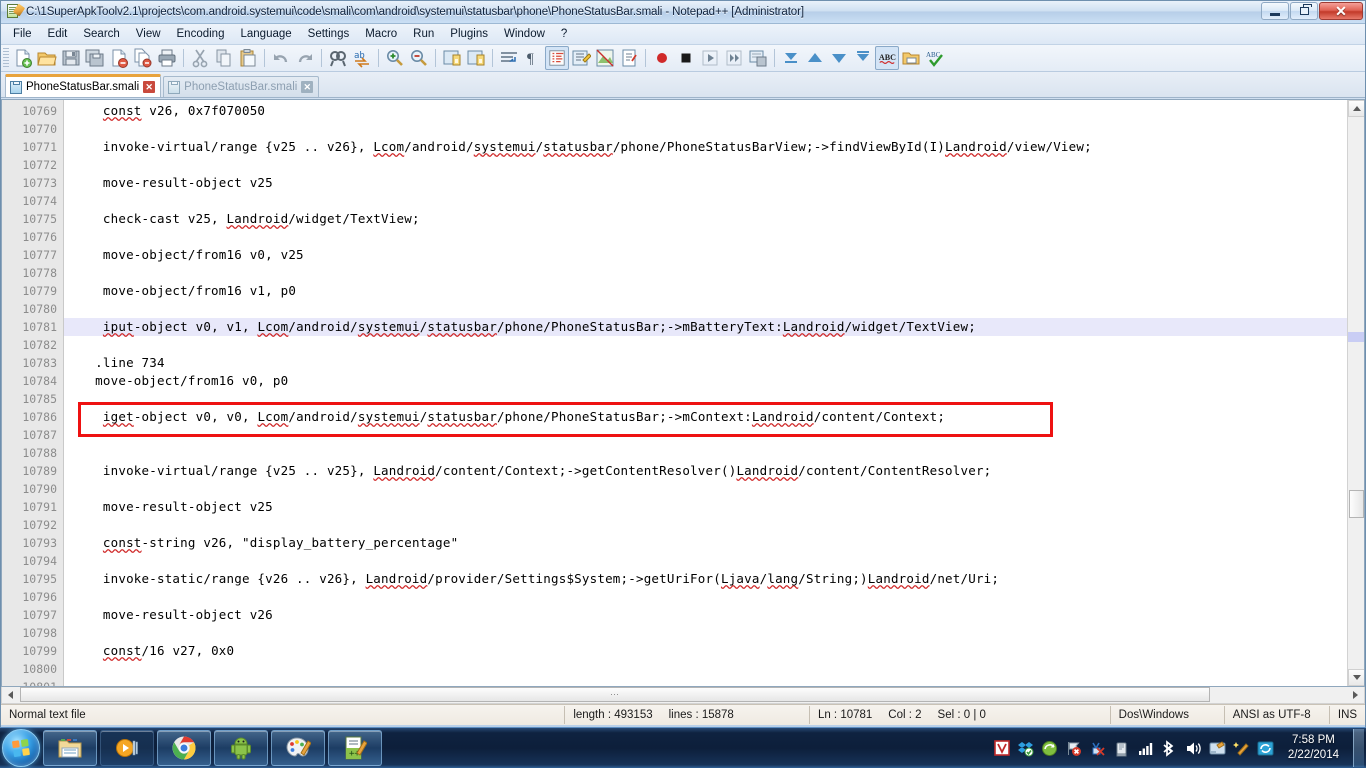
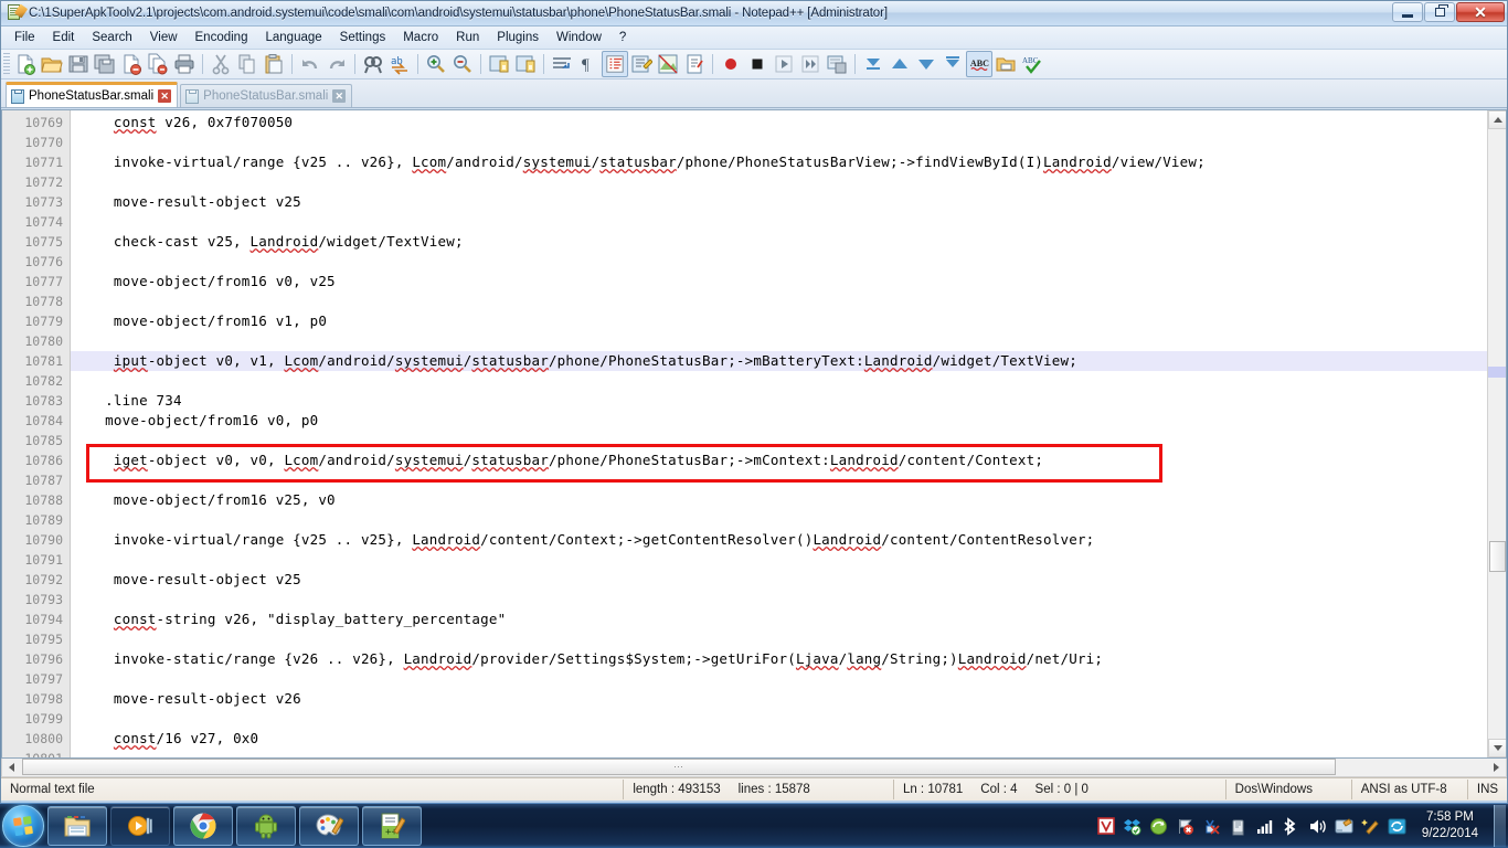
  C:\1SuperApkToolv2.1\projects\com.android.systemui\code\smali\com\android\systemui\statusbar\phone\PhoneStatusBar.smali - Notepad++ [Administrator]
  ✕
  File
  Edit
  Search
  View
  Encoding
  Language
  Settings
  Macro
  Run
  Plugins
  Window
  ?
  ab
  ¶
  ABC
  ABC
  PhoneStatusBar.smali
  ✕
  PhoneStatusBar.smali
  ✕
  10769
  10770
  10771
  10772
  10773
  10774
  10775
  10776
  10777
  10778
  10779
  10780
  10781
  10782
  10783
  10784
  10785
  10786
  10787
  10788
  10789
  10790
  10791
  10792
  10793
  10794
  10795
  10796
  10797
  10798
  10799
  10800
  const v26, 0x7f070050
  invoke-virtual/range {v25 .. v26}, Lcom/android/systemui/statusbar/phone/PhoneStatusBarView;->findViewById(I)Landroid/view/View;
  move-result-object v25
  check-cast v25, Landroid/widget/TextView;
  move-object/from16 v0, v25
  move-object/from16 v1, p0
  iput-object v0, v1, Lcom/android/systemui/statusbar/phone/PhoneStatusBar;->mBatteryText:Landroid/widget/TextView;
  .line 734
  move-object/from16 v0, p0
  iget-object v0, v0, Lcom/android/systemui/statusbar/phone/PhoneStatusBar;->mContext:Landroid/content/Context;
+ move-object/from16 v25, v0
  invoke-virtual/range {v25 .. v25}, Landroid/content/Context;->getContentResolver()Landroid/content/ContentResolver;
  move-result-object v25
  const-string v26, "display_battery_percentage"
  invoke-static/range {v26 .. v26}, Landroid/provider/Settings$System;->getUriFor(Ljava/lang/String;)Landroid/net/Uri;
  move-result-object v26
  const/16 v27, 0x0
  ⋯
  Normal text file
  length : 493153
  lines : 15878
  Ln : 10781
- Col : 2
+ Col : 4
  Sel : 0 | 0
  Dos\Windows
  ANSI as UTF-8
  INS
  ++
  7:58 PM
- 2/22/2014
+ 9/22/2014
